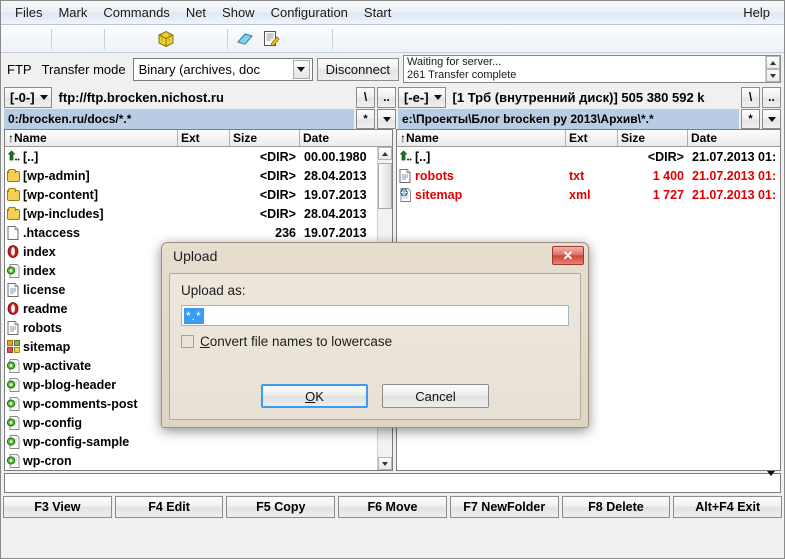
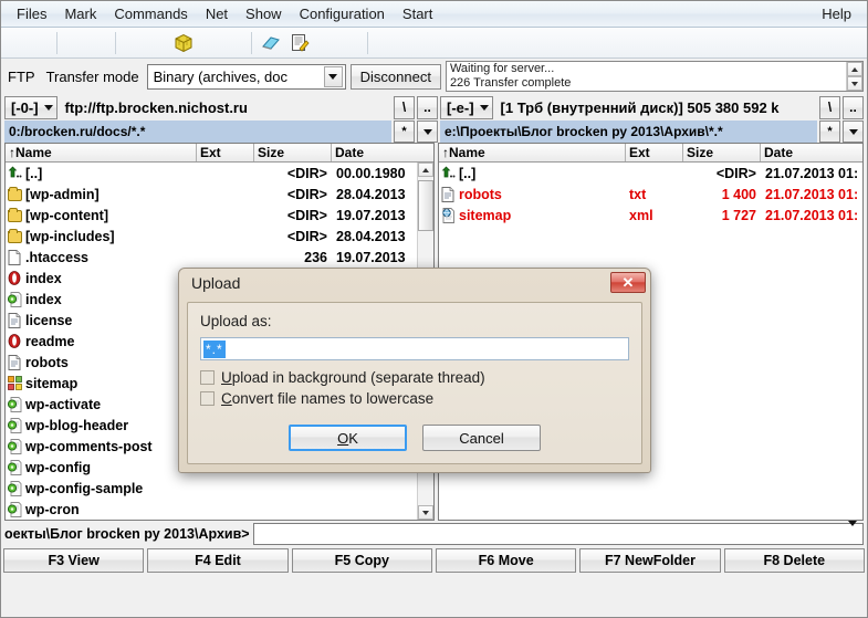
  Files
  Mark
  Commands
  Net
  Show
  Configuration
  Start
  Help
  FTP
  Transfer mode
  Binary (archives, doc
  Disconnect
  Waiting for server...
- 261 Transfer complete
+ 226 Transfer complete
  [-0-]
  ftp://ftp.brocken.nichost.ru
  \
  ..
  [-e-]
  [1 Трб (внутренний диск)] 505 380 592 k
  \
  ..
  0:/brocken.ru/docs/*.*
  *
  e:\Проекты\Блог brocken ру 2013\Архив\*.*
  *
  ↑
  Name
  Ext
  Size
  Date
  [..]
  <DIR>
  00.00.1980
  [wp-admin]
  <DIR>
  28.04.2013
  [wp-content]
  <DIR>
  19.07.2013
  [wp-includes]
  <DIR>
  28.04.2013
  .htaccess
  236
  19.07.2013
  index
  index
  license
  readme
  robots
  sitemap
  wp-activate
  wp-blog-header
  wp-comments-post
  wp-config
  wp-config-sample
  wp-cron
  ↑
  Name
  Ext
  Size
  Date
  [..]
  <DIR>
  21.07.2013 01:
  robots
  txt
  1 400
  21.07.2013 01:
  sitemap
  xml
  1 727
  21.07.2013 01:
+ оекты\Блог brocken ру 2013\Архив>
  F3 View
  F4 Edit
  F5 Copy
  F6 Move
  F7 NewFolder
  F8 Delete
- Alt+F4 Exit
  Upload
  ✕
  Upload as:
  *.*
+ Upload in background (separate thread)
  Convert file names to lowercase
  O
  K
  Cancel
